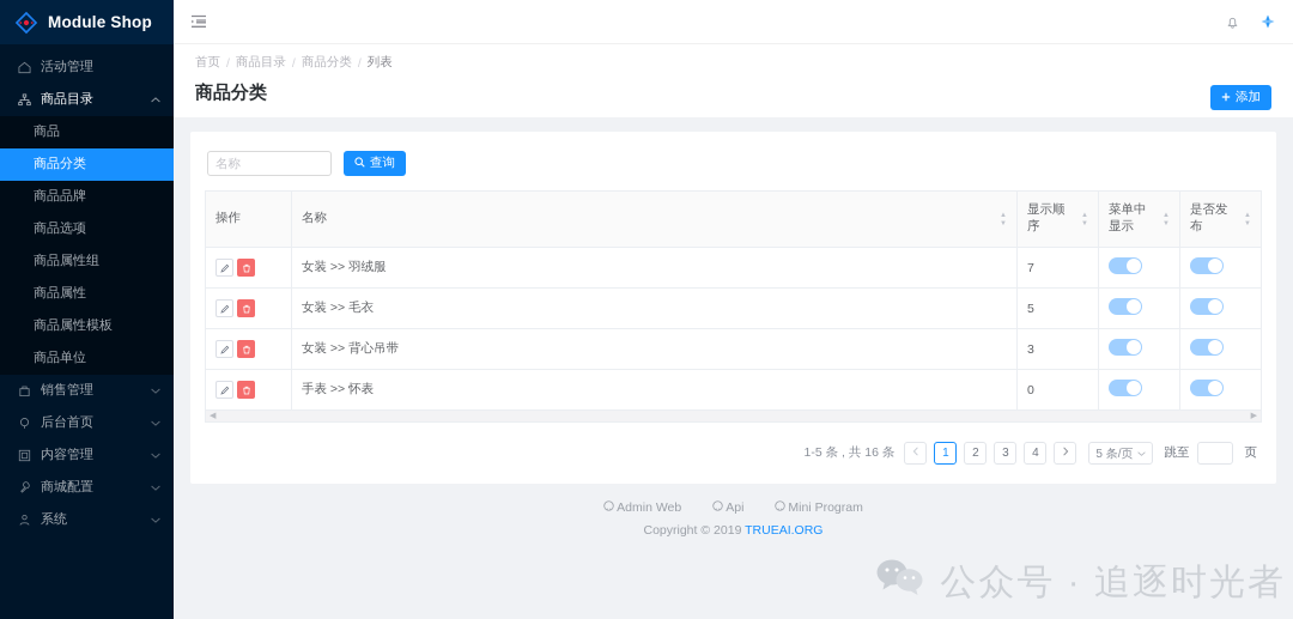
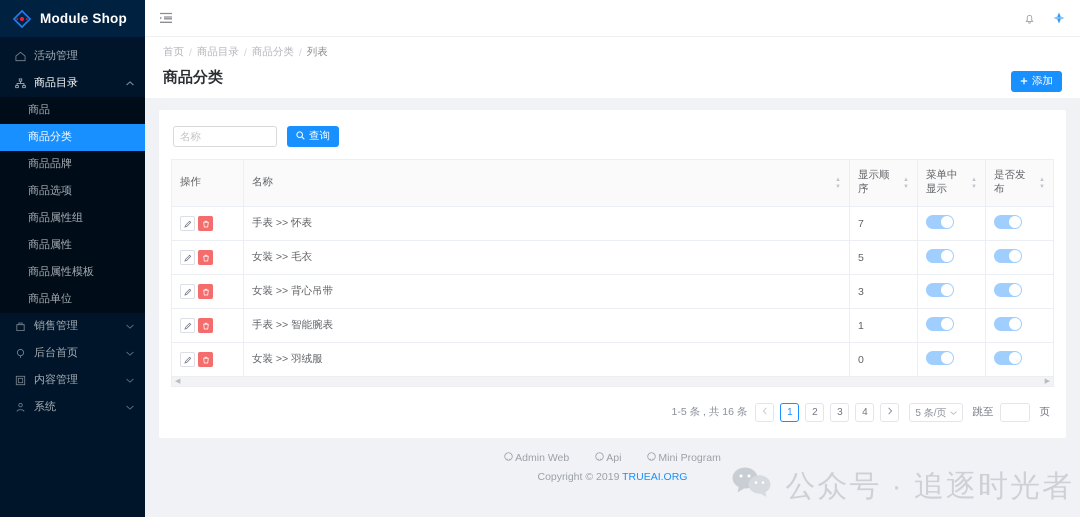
  Module Shop
  活动管理
  商品目录
  商品
  商品分类
  商品品牌
  商品选项
  商品属性组
  商品属性
  商品属性模板
  商品单位
  销售管理
  后台首页
  内容管理
- 商城配置
  系统
  首页
  /
  商品目录
  /
  商品分类
  /
  列表
  商品分类
  添加
  名称
  查询
- 	女装 >> 羽绒服	7
+ 	手表 >> 怀表	7
  	女装 >> 毛衣	5
  	女装 >> 背心吊带	3
+ 	手表 >> 智能腕表	1
- 	手表 >> 怀表	0
+ 	女装 >> 羽绒服	0
  1-5 条 , 共 16 条
  1
  2
  3
  4
  5 条/页
  跳至
  页
  Admin Web
  Api
  Mini Program
  Copyright © 2019 TRUEAI.ORG
  公众号 · 追逐时光者
